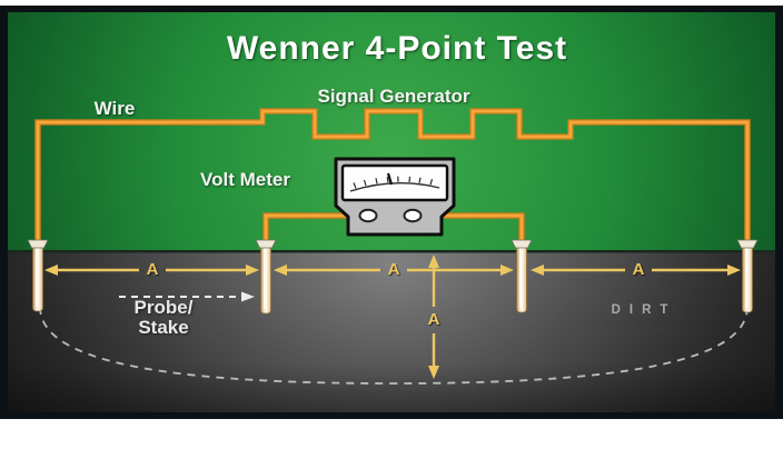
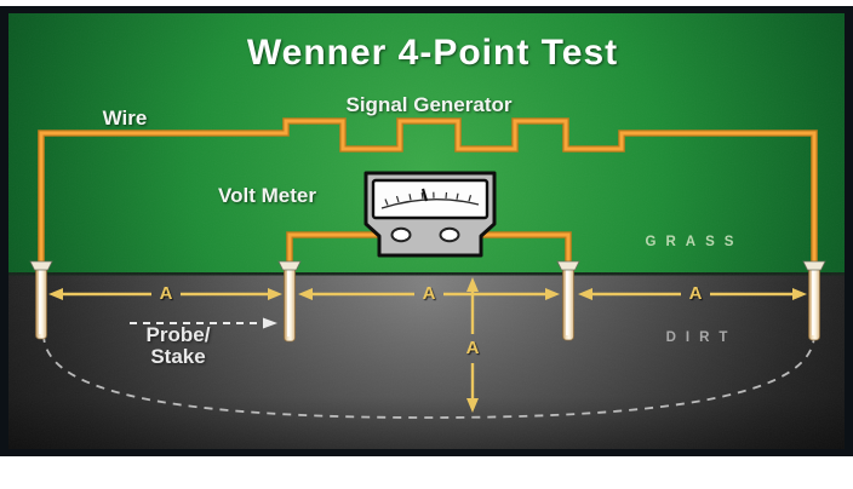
  Wenner 4-Point Test
  Signal Generator
  Wire
  Volt Meter
+ GRASS
  DIRT
  Probe/
  Stake
  A
  A
  A
  A
